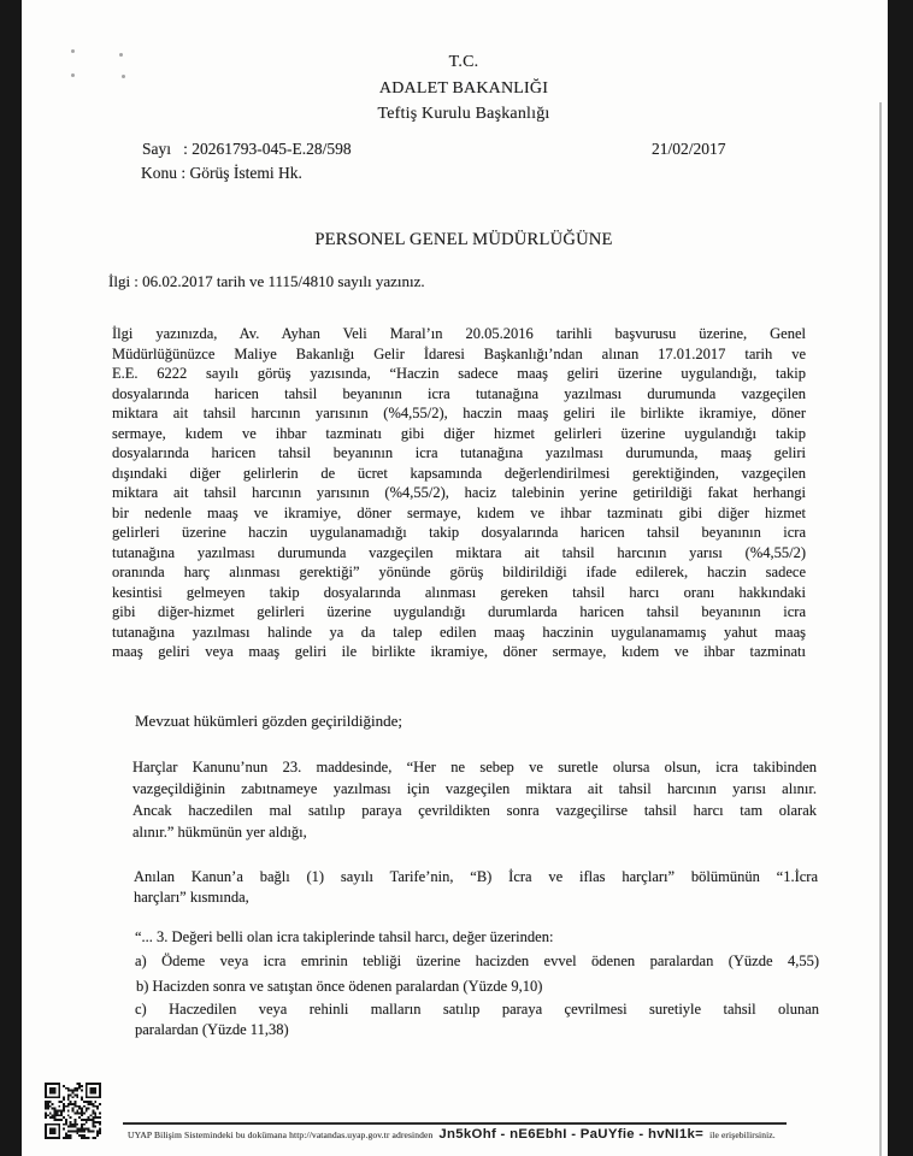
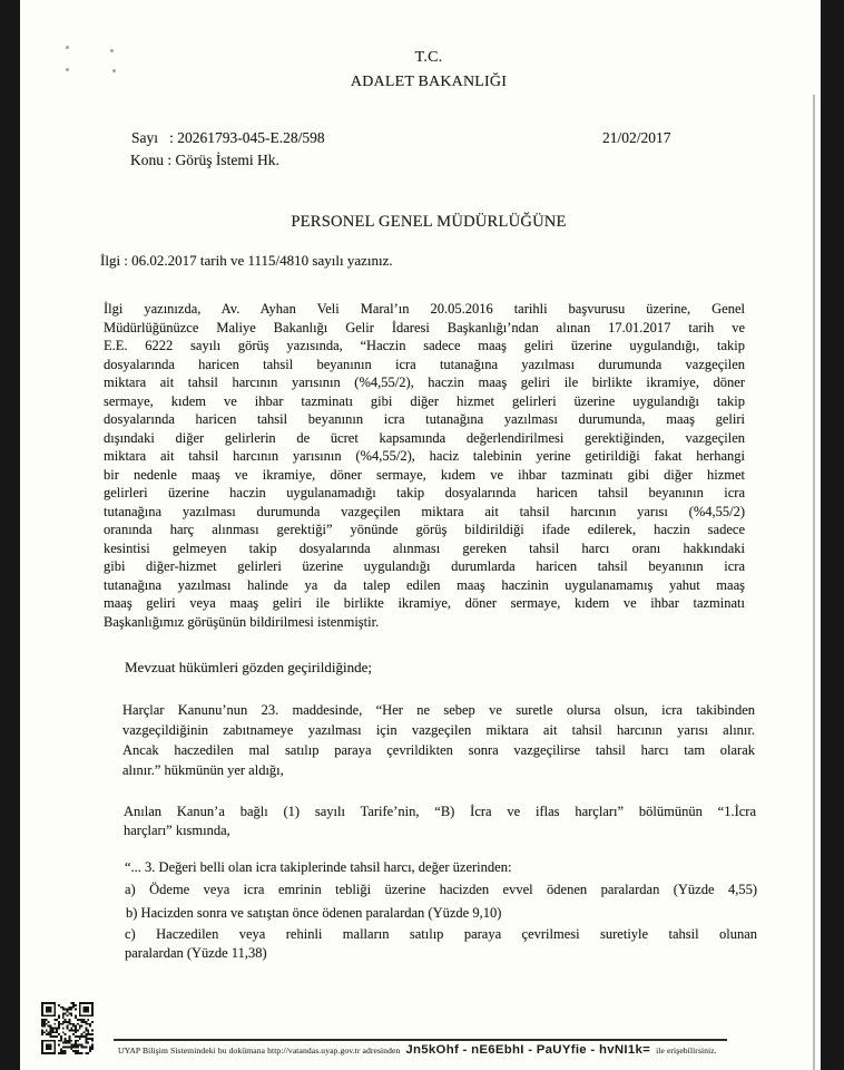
  T.C.
  ADALET BAKANLIĞI
- Teftiş Kurulu Başkanlığı
  Sayı : 20261793-045-E.28/598
  Konu : Görüş İstemi Hk.
  21/02/2017
  PERSONEL GENEL MÜDÜRLÜĞÜNE
  İlgi : 06.02.2017 tarih ve 1115/4810 sayılı yazınız.
  İlgi yazınızda, Av. Ayhan Veli Maral’ın 20.05.2016 tarihli başvurusu üzerine, Genel
  Müdürlüğünüzce Maliye Bakanlığı Gelir İdaresi Başkanlığı’ndan alınan 17.01.2017 tarih ve
  E.E. 6222 sayılı görüş yazısında, “Haczin sadece maaş geliri üzerine uygulandığı, takip
  dosyalarında haricen tahsil beyanının icra tutanağına yazılması durumunda vazgeçilen
  miktara ait tahsil harcının yarısının (%4,55/2), haczin maaş geliri ile birlikte ikramiye, döner
  sermaye, kıdem ve ihbar tazminatı gibi diğer hizmet gelirleri üzerine uygulandığı takip
  dosyalarında haricen tahsil beyanının icra tutanağına yazılması durumunda, maaş geliri
  dışındaki diğer gelirlerin de ücret kapsamında değerlendirilmesi gerektiğinden, vazgeçilen
  miktara ait tahsil harcının yarısının (%4,55/2), haciz talebinin yerine getirildiği fakat herhangi
  bir nedenle maaş ve ikramiye, döner sermaye, kıdem ve ihbar tazminatı gibi diğer hizmet
  gelirleri üzerine haczin uygulanamadığı takip dosyalarında haricen tahsil beyanının icra
  tutanağına yazılması durumunda vazgeçilen miktara ait tahsil harcının yarısı (%4,55/2)
  oranında harç alınması gerektiği” yönünde görüş bildirildiği ifade edilerek, haczin sadece
  kesintisi gelmeyen takip dosyalarında alınması gereken tahsil harcı oranı hakkındaki
  gibi diğer-hizmet gelirleri üzerine uygulandığı durumlarda haricen tahsil beyanının icra
  tutanağına yazılması halinde ya da talep edilen maaş haczinin uygulanamamış yahut maaş
  maaş geliri veya maaş geliri ile birlikte ikramiye, döner sermaye, kıdem ve ihbar tazminatı
+ Başkanlığımız görüşünün bildirilmesi istenmiştir.
  Mevzuat hükümleri gözden geçirildiğinde;
  Harçlar Kanunu’nun 23. maddesinde, “Her ne sebep ve suretle olursa olsun, icra takibinden
  vazgeçildiğinin zabıtnameye yazılması için vazgeçilen miktara ait tahsil harcının yarısı alınır.
  Ancak haczedilen mal satılıp paraya çevrildikten sonra vazgeçilirse tahsil harcı tam olarak
  alınır.” hükmünün yer aldığı,
  Anılan Kanun’a bağlı (1) sayılı Tarife’nin, “B) İcra ve iflas harçları” bölümünün “1.İcra
  harçları” kısmında,
  “... 3. Değeri belli olan icra takiplerinde tahsil harcı, değer üzerinden:
  a) Ödeme veya icra emrinin tebliği üzerine hacizden evvel ödenen paralardan (Yüzde 4,55)
  b) Hacizden sonra ve satıştan önce ödenen paralardan (Yüzde 9,10)
  c) Haczedilen veya rehinli malların satılıp paraya çevrilmesi suretiyle tahsil olunan
  paralardan (Yüzde 11,38)
  UYAP Bilişim Sistemindeki bu dokümana http://vatandas.uyap.gov.tr adresinden
  Jn5kOhf - nE6EbhI - PaUYfie - hvNI1k=
  ile erişebilirsiniz.
